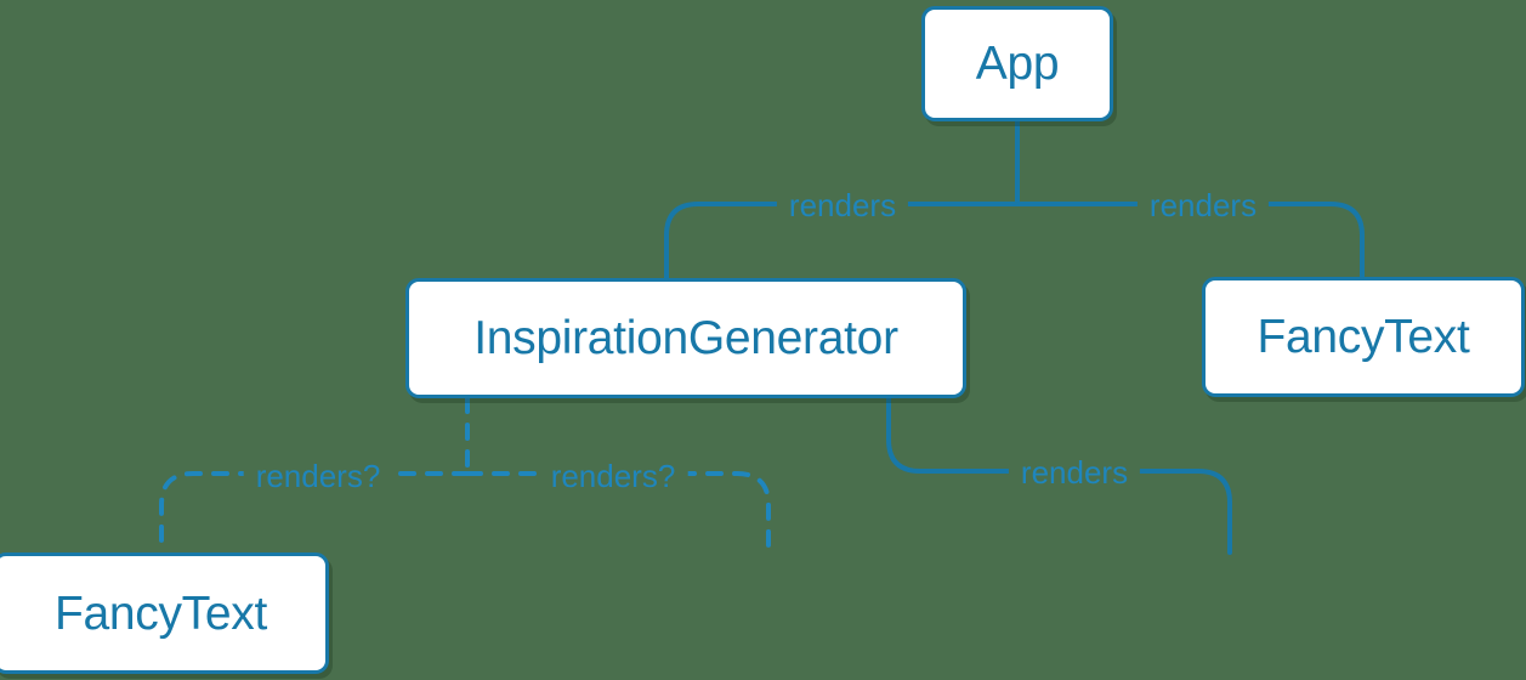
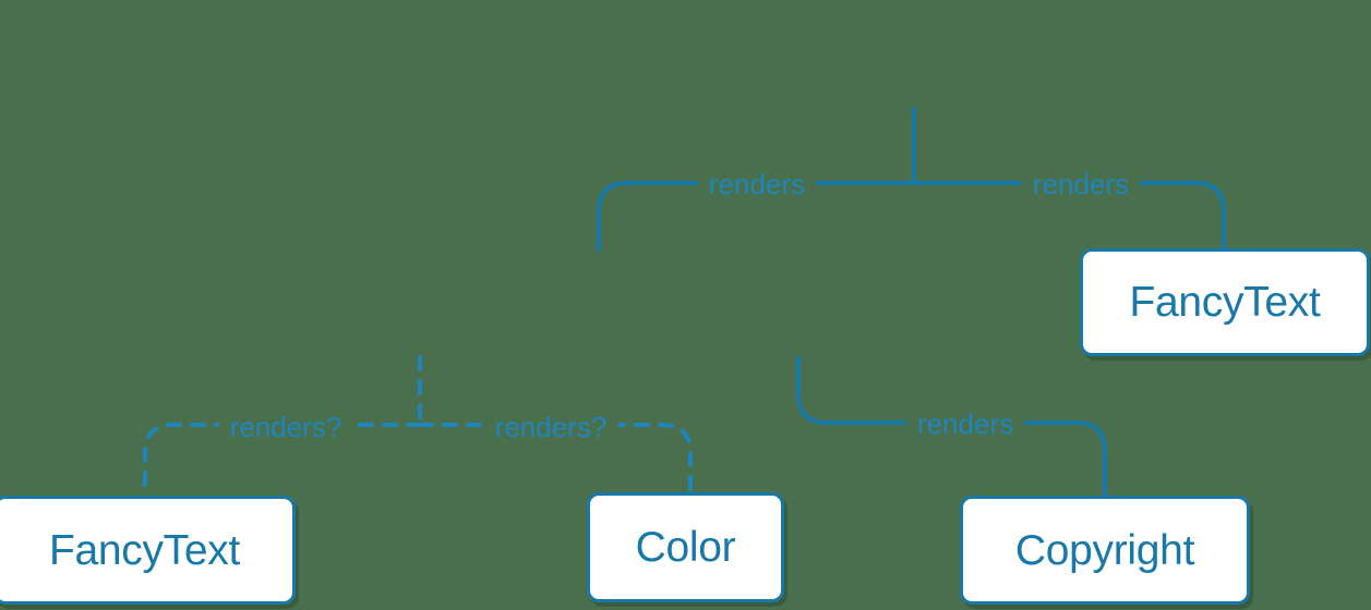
- App
- InspirationGenerator
  FancyText
  FancyText
+ Color
+ Copyright
  renders
  renders
  renders?
  renders?
  renders
